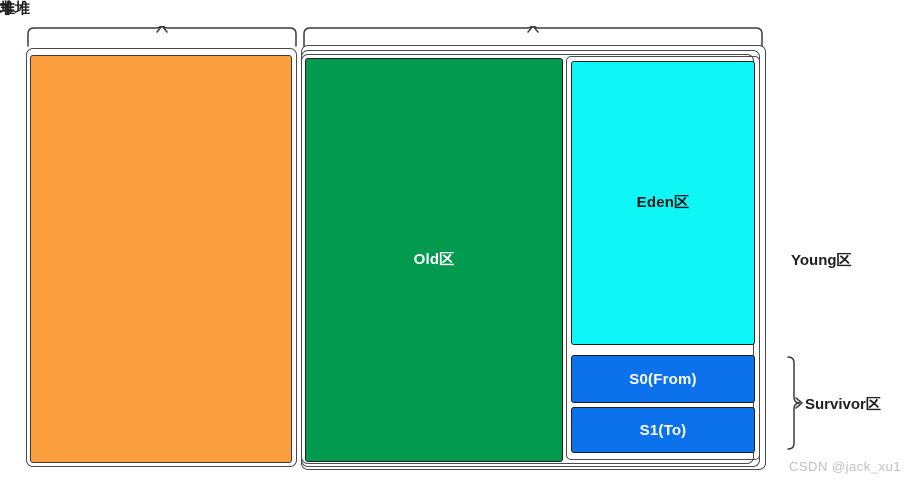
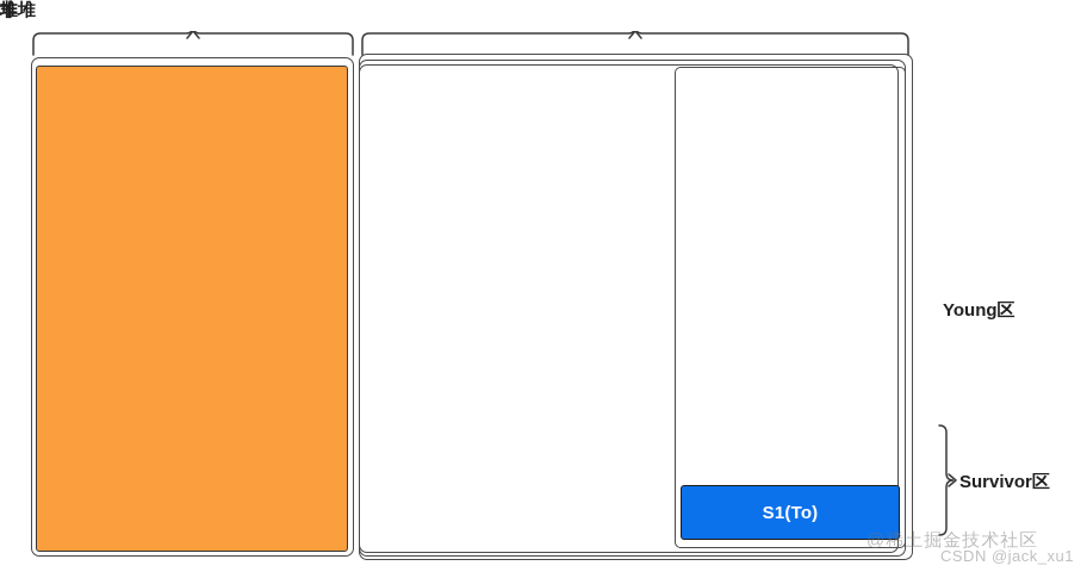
  非堆
  堆
- Old区
- Eden区
- S0(From)
  S1(To)
  Young区
  Survivor区
+ @稀土掘金技术社区
  CSDN @jack_xu1
